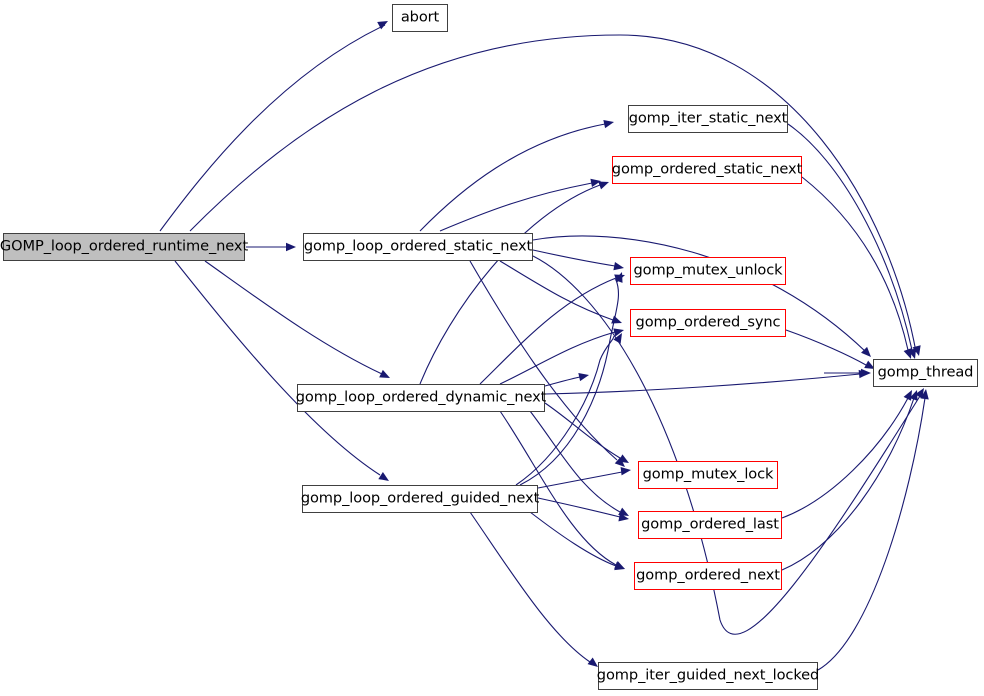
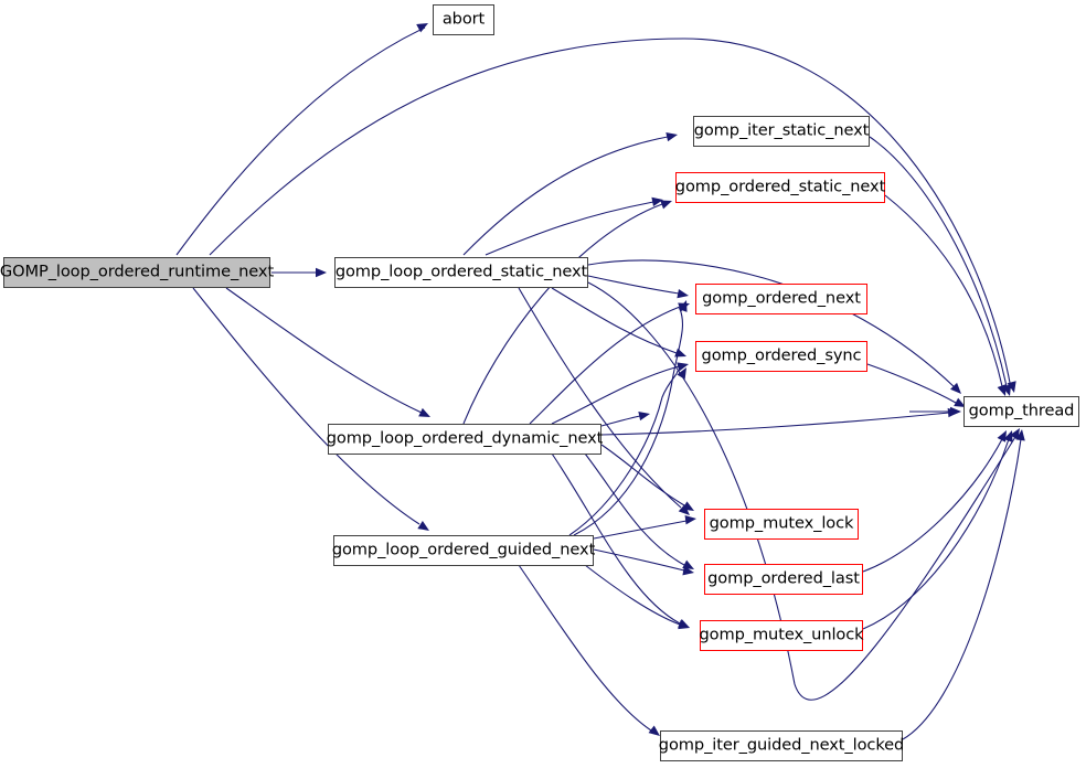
  GOMP_loop_ordered_runtime_next
  abort
  gomp_loop_ordered_static_next
  gomp_loop_ordered_dynamic_next
  gomp_loop_ordered_guided_next
  gomp_iter_static_next
  gomp_ordered_static_next
- gomp_mutex_unlock
+ gomp_ordered_next
  gomp_ordered_sync
  gomp_thread
  gomp_mutex_lock
  gomp_ordered_last
- gomp_ordered_next
+ gomp_mutex_unlock
  gomp_iter_guided_next_locked
